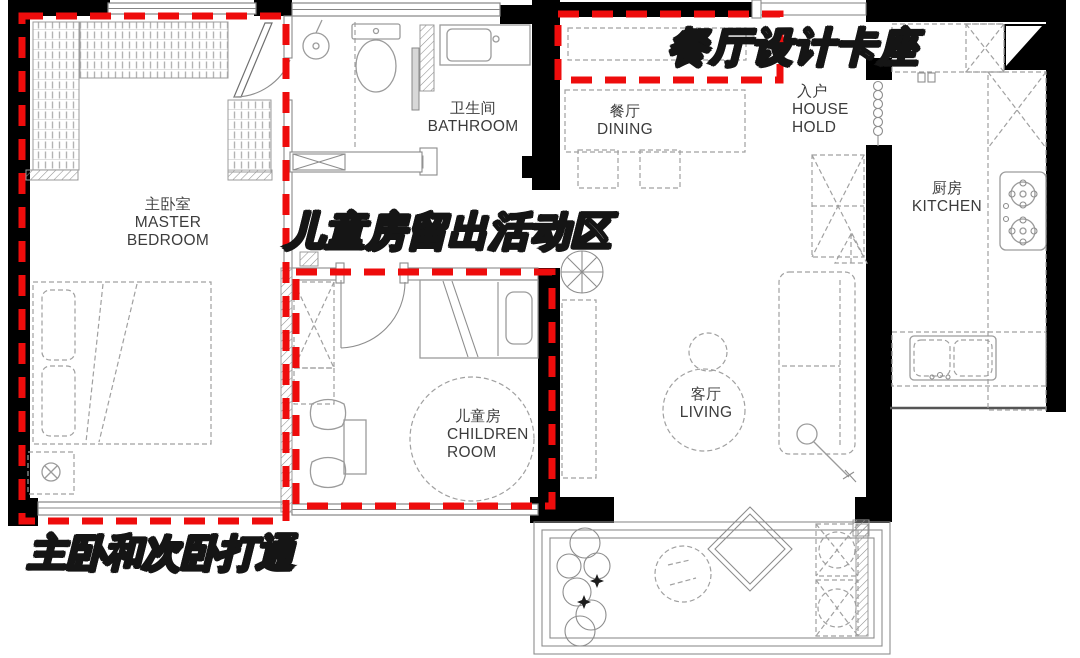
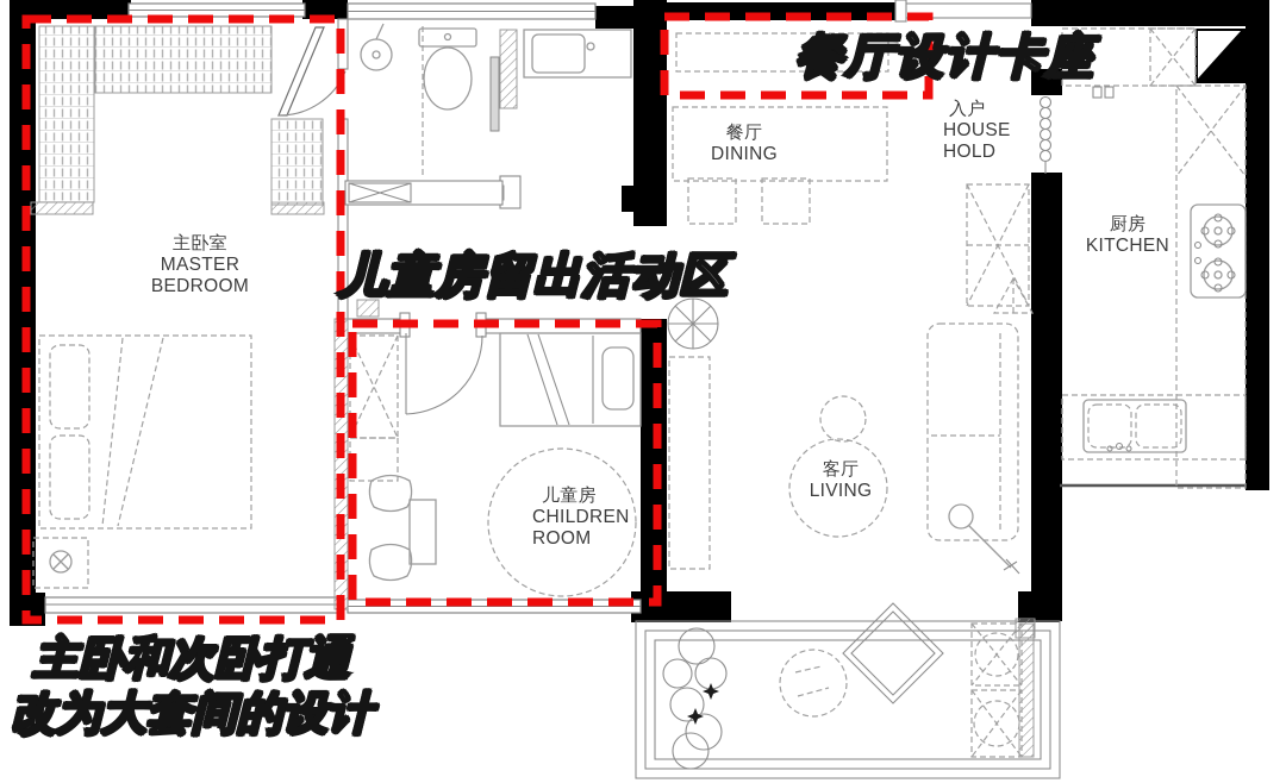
  主卧室
  MASTER BEDROOM
- 卫生间
- BATHROOM
  餐厅
  DINING
  入户
  HOUSE HOLD
  厨房
  KITCHEN
  儿童房
  CHILDREN ROOM
  客厅
  LIVING
  餐厅设计卡座
  儿童房留出活动区
  主卧和次卧打通
+ 改为大套间的设计
